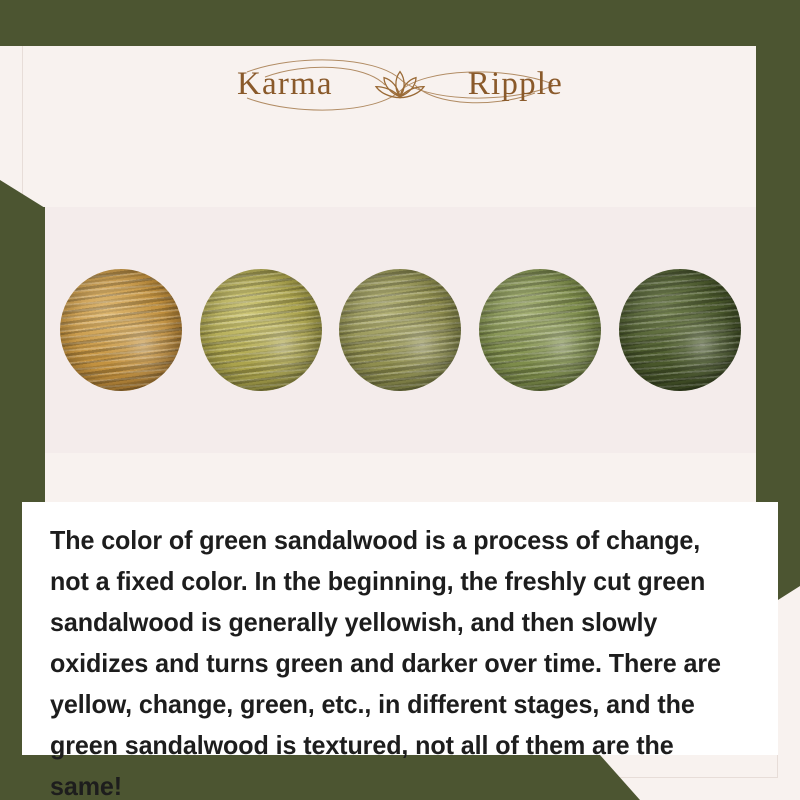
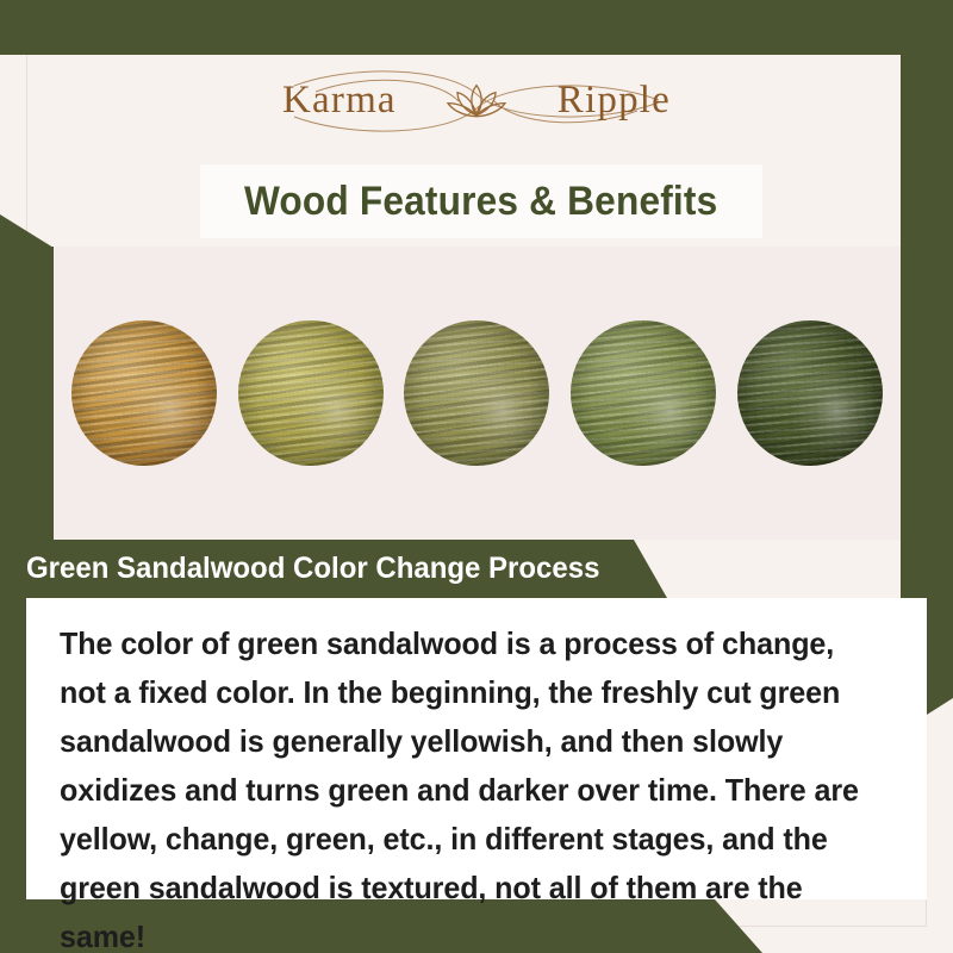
  Karma
  Ripple
+ Wood Features & Benefits
+ Green Sandalwood Color Change Process
  The color of green sandalwood is a process of change, not a fixed color. In the beginning, the freshly cut green sandalwood is generally yellowish, and then slowly oxidizes and turns green and darker over time. There are yellow, change, green, etc., in different stages, and the green sandalwood is textured, not all of them are the same!
